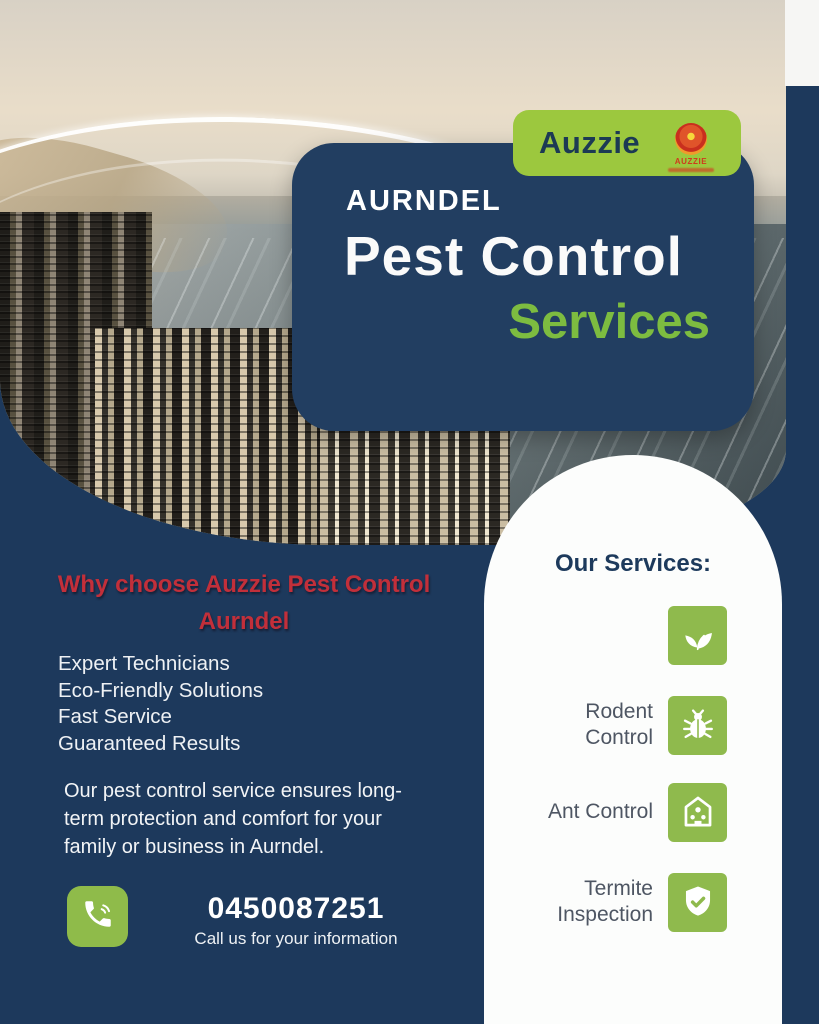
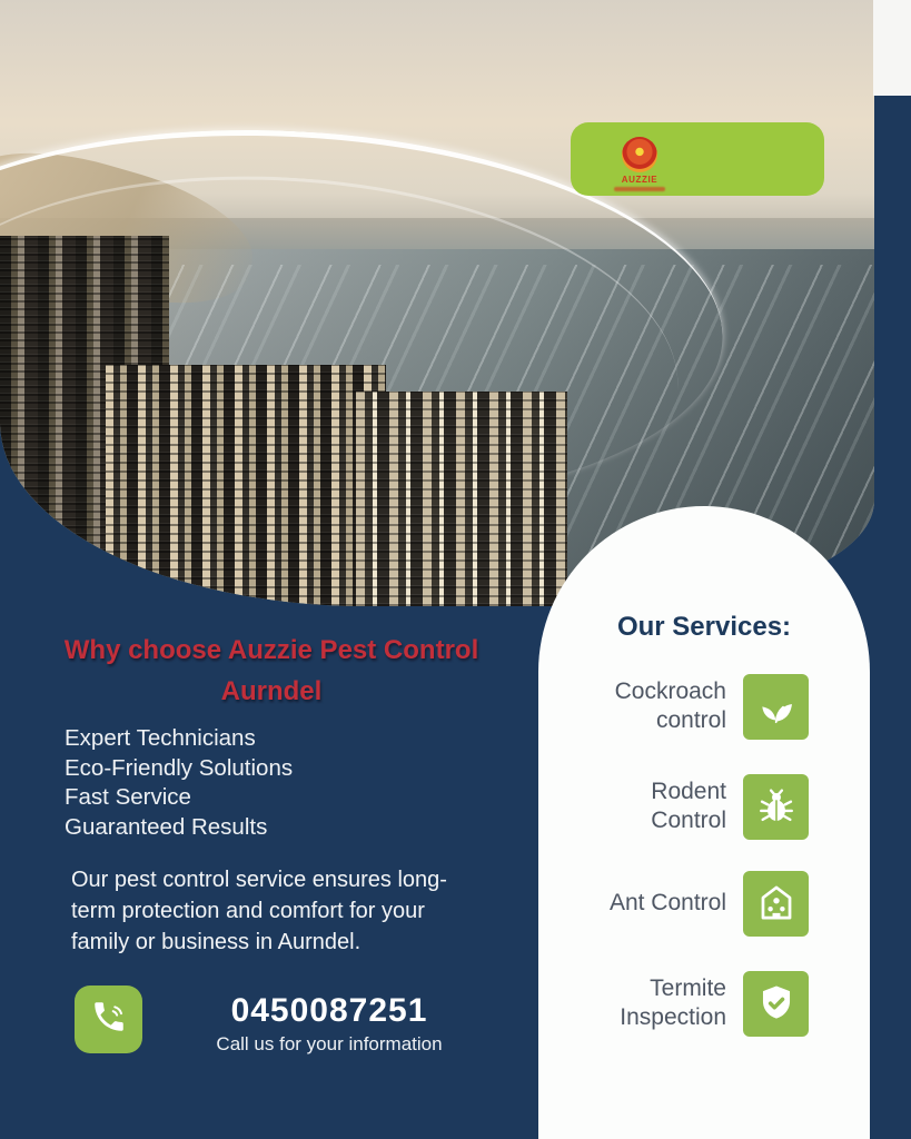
- AURNDEL
- Pest Control
- Services
- Auzzie
  AUZZIE
  Why choose Auzzie Pest Control
  Aurndel
  Expert Technicians
  Eco-Friendly Solutions
  Fast Service
  Guaranteed Results
  Our pest control service ensures long-term protection and comfort for your family or business in Aurndel.
  0450087251
  Call us for your information
  Our Services:
+ Cockroach
+ control
  Rodent
  Control
  Ant Control
  Termite
  Inspection
